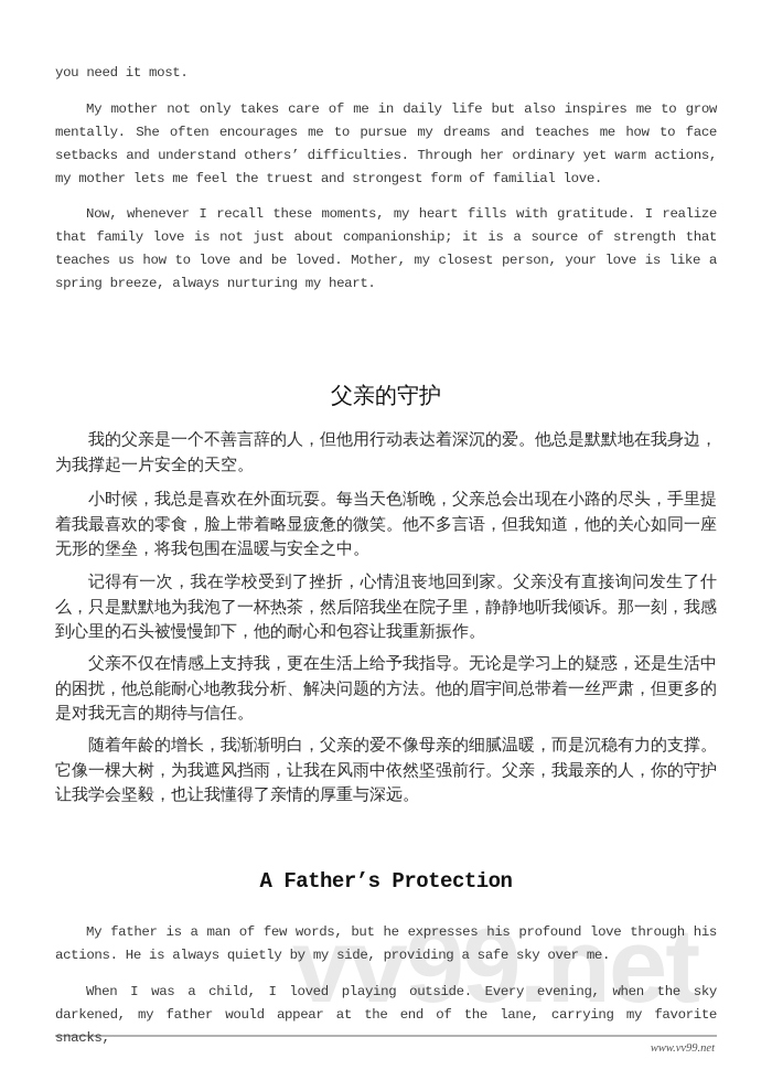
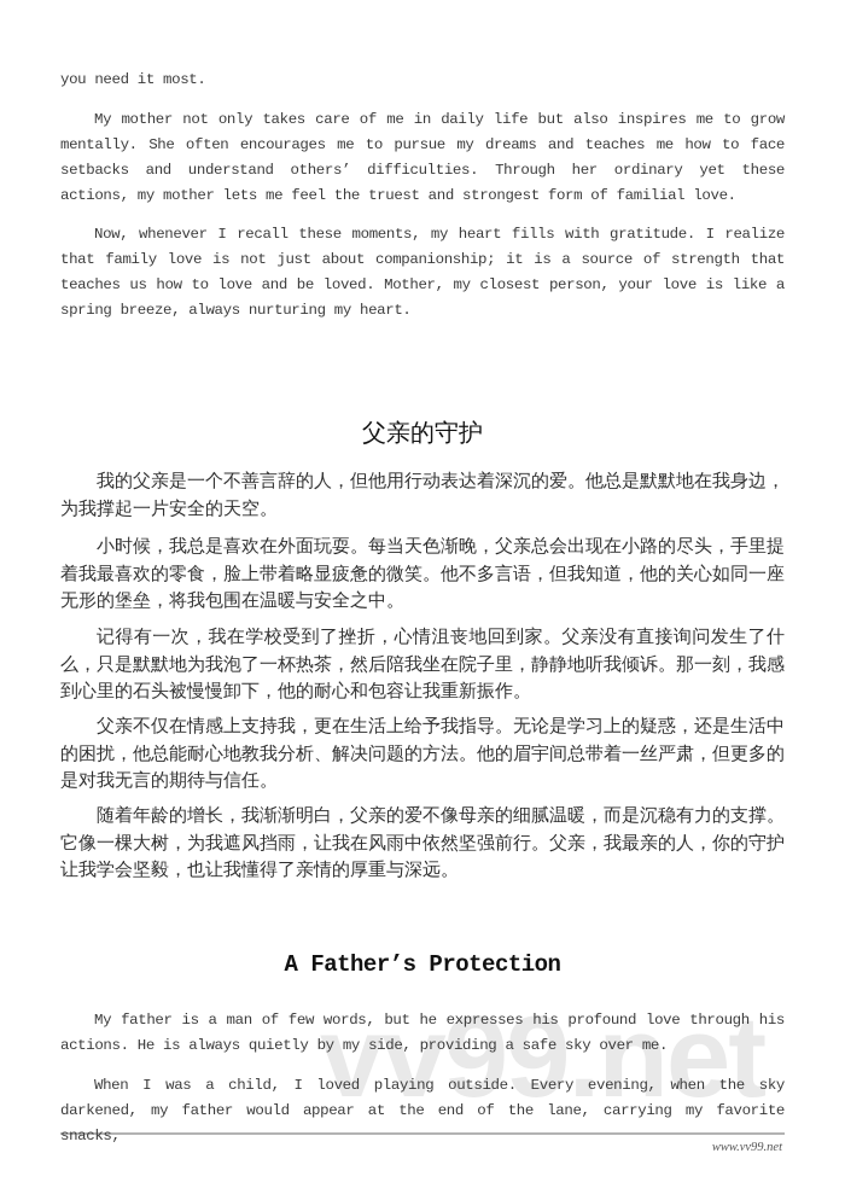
  vv99.net
  you need it most.
- My mother not only takes care of me in daily life but also inspires me to grow mentally. She often encourages me to pursue my dreams and teaches me how to face setbacks and understand others’ difficulties. Through her ordinary yet warm actions, my mother lets me feel the truest and strongest form of familial love.
+ My mother not only takes care of me in daily life but also inspires me to grow mentally. She often encourages me to pursue my dreams and teaches me how to face setbacks and understand others’ difficulties. Through her ordinary yet these actions, my mother lets me feel the truest and strongest form of familial love.
  Now, whenever I recall these moments, my heart fills with gratitude. I realize that family love is not just about companionship; it is a source of strength that teaches us how to love and be loved. Mother, my closest person, your love is like a spring breeze, always nurturing my heart.
  父亲的守护
  我的父亲是一个不善言辞的人，但他用行动表达着深沉的爱。他总是默默地在我身边，为我撑起一片安全的天空。
  小时候，我总是喜欢在外面玩耍。每当天色渐晚，父亲总会出现在小路的尽头，手里提着我最喜欢的零食，脸上带着略显疲惫的微笑。他不多言语，但我知道，他的关心如同一座无形的堡垒，将我包围在温暖与安全之中。
  记得有一次，我在学校受到了挫折，心情沮丧地回到家。父亲没有直接询问发生了什么，只是默默地为我泡了一杯热茶，然后陪我坐在院子里，静静地听我倾诉。那一刻，我感到心里的石头被慢慢卸下，他的耐心和包容让我重新振作。
  父亲不仅在情感上支持我，更在生活上给予我指导。无论是学习上的疑惑，还是生活中的困扰，他总能耐心地教我分析、解决问题的方法。他的眉宇间总带着一丝严肃，但更多的是对我无言的期待与信任。
  随着年龄的增长，我渐渐明白，父亲的爱不像母亲的细腻温暖，而是沉稳有力的支撑。它像一棵大树，为我遮风挡雨，让我在风雨中依然坚强前行。父亲，我最亲的人，你的守护让我学会坚毅，也让我懂得了亲情的厚重与深远。
  A Father’s Protection
  My father is a man of few words, but he expresses his profound love through his actions. He is always quietly by my side, providing a safe sky over me.
  When I was a child, I loved playing outside. Every evening, when the sky darkened, my father would appear at the end of the lane, carrying my favorite snacks,
  www.vv99.net
